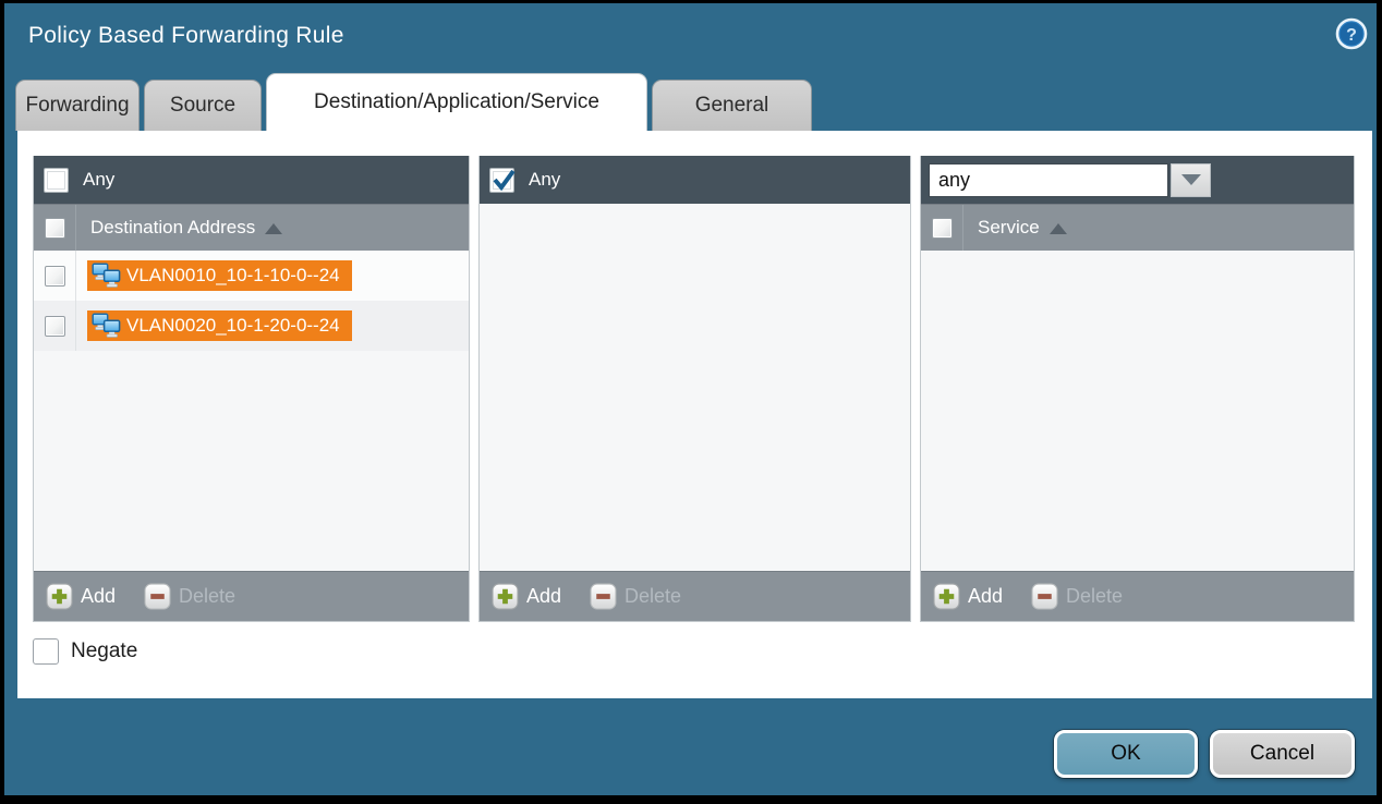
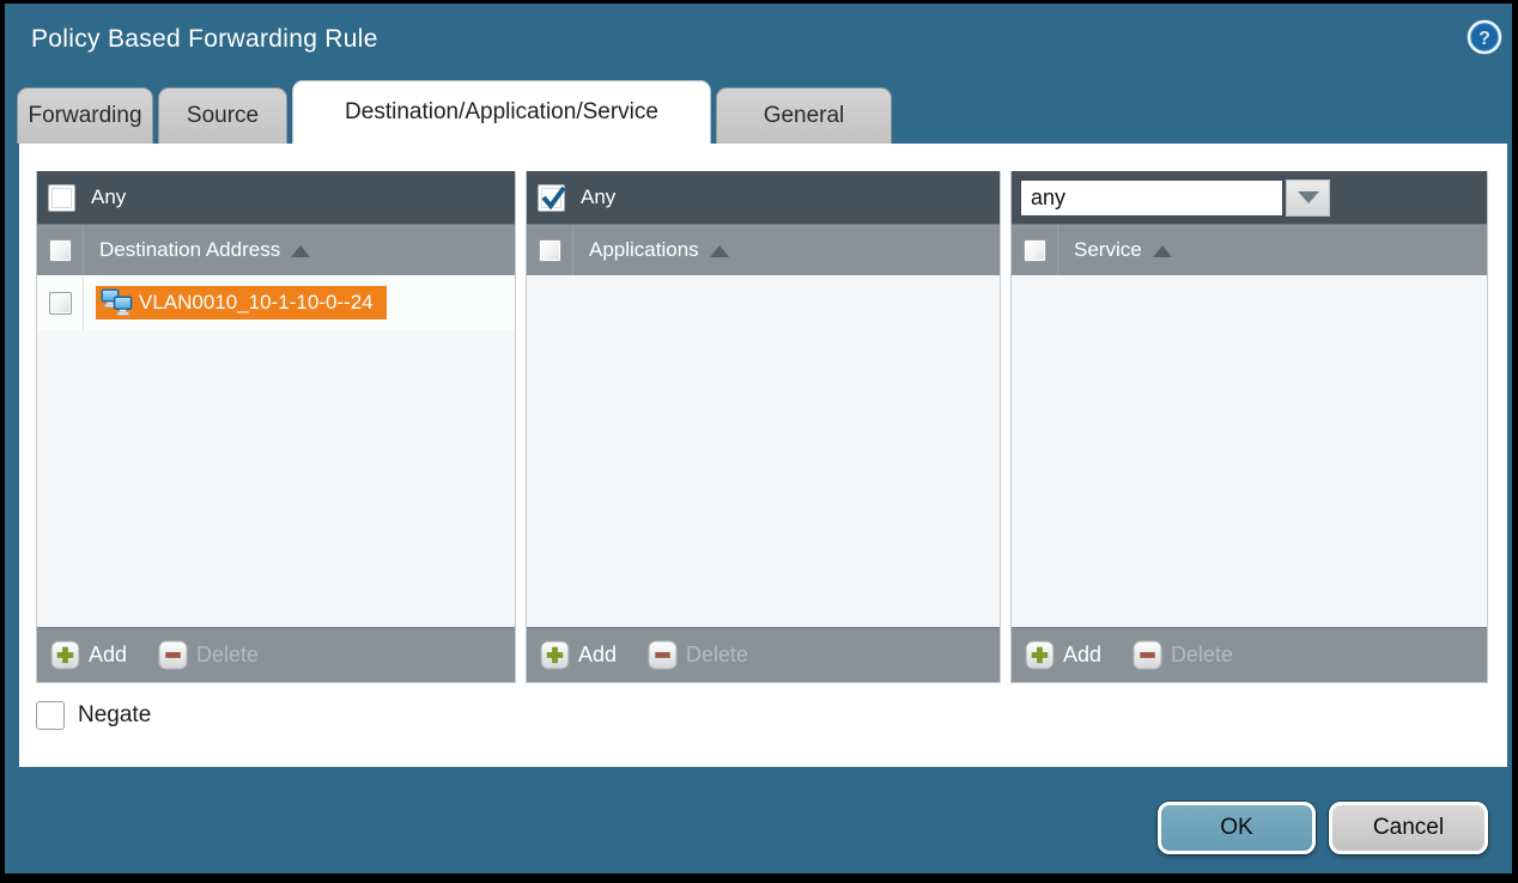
  Policy Based Forwarding Rule
  ?
  Forwarding
  Source
  Destination/Application/Service
  General
  Any
  Destination Address
  VLAN0010_10-1-10-0--24
- VLAN0020_10-1-20-0--24
  Add
  Delete
  Any
+ Applications
  Add
  Delete
  any
  Service
  Add
  Delete
  Negate
  OK
  Cancel
